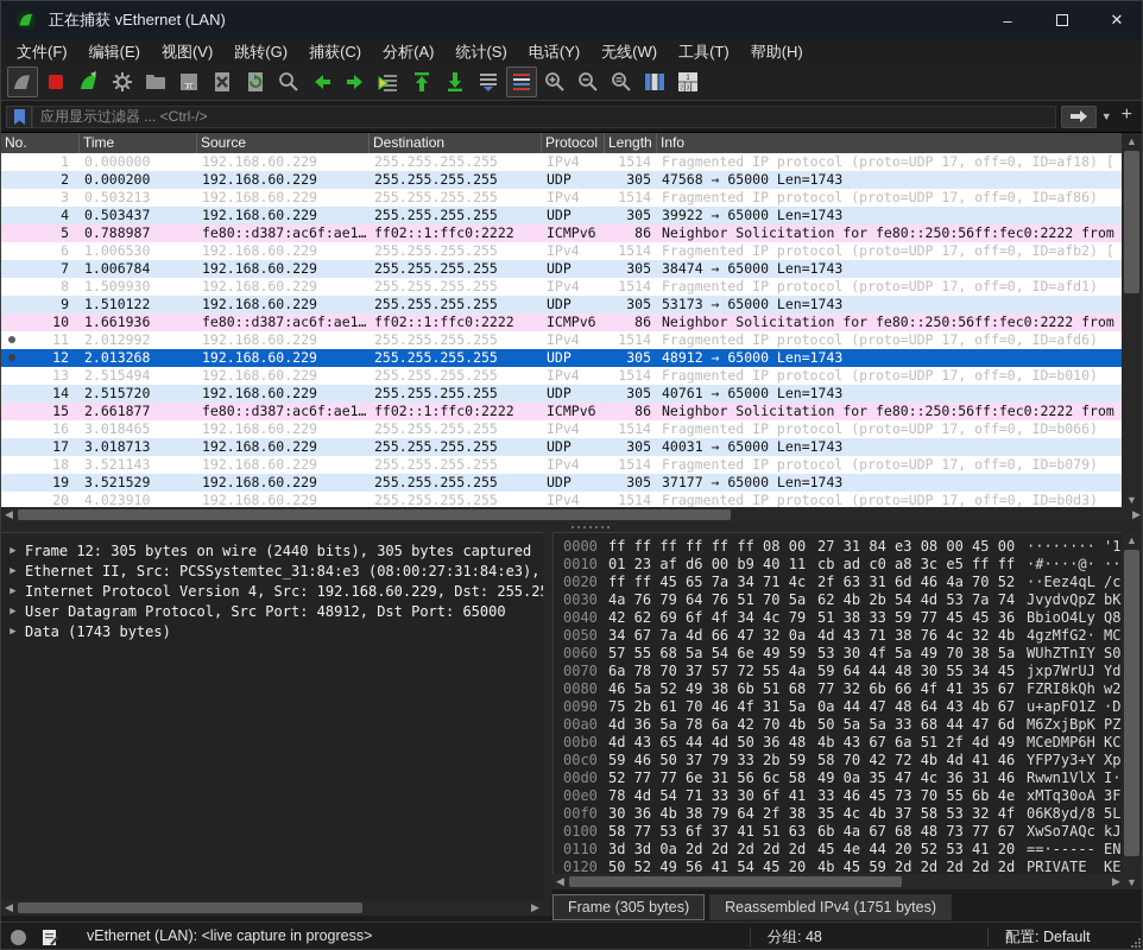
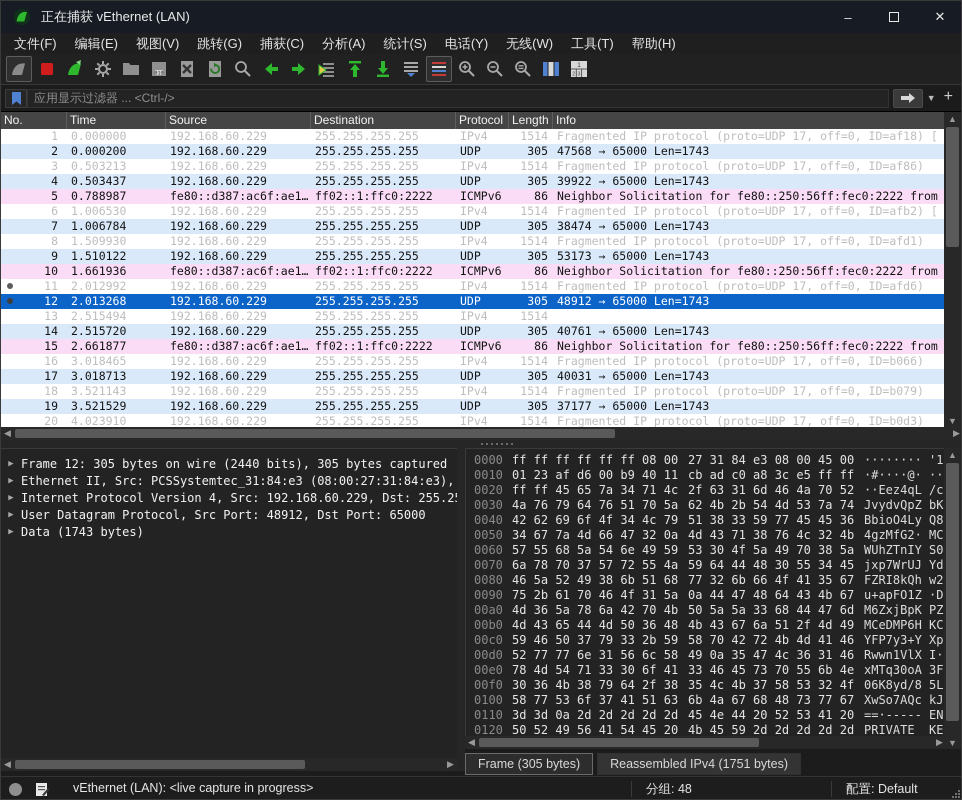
  正在捕获 vEthernet (LAN)
  –
  ✕
  文件(F)
  编辑(E)
  视图(V)
  跳转(G)
  捕获(C)
  分析(A)
  统计(S)
  电话(Y)
  无线(W)
  工具(T)
  帮助(H)
  应用显示过滤器 ... <Ctrl-/>
  ▼
  +
  No.
  Time
  Source
  Destination
  Protocol
  Length
  Info
  1
  0.000000
  192.168.60.229
  255.255.255.255
  IPv4
  1514
  Fragmented IP protocol (proto=UDP 17, off=0, ID=af18) [
  2
  0.000200
  192.168.60.229
  255.255.255.255
  UDP
  305
  47568 → 65000 Len=1743
  3
  0.503213
  192.168.60.229
  255.255.255.255
  IPv4
  1514
  Fragmented IP protocol (proto=UDP 17, off=0, ID=af86)
  4
  0.503437
  192.168.60.229
  255.255.255.255
  UDP
  305
  39922 → 65000 Len=1743
  5
  0.788987
  fe80::d387:ac6f:ae1…
  ff02::1:ffc0:2222
  ICMPv6
  86
  Neighbor Solicitation for fe80::250:56ff:fec0:2222 from
  6
  1.006530
  192.168.60.229
  255.255.255.255
  IPv4
  1514
  Fragmented IP protocol (proto=UDP 17, off=0, ID=afb2) [
  7
  1.006784
  192.168.60.229
  255.255.255.255
  UDP
  305
  38474 → 65000 Len=1743
  8
  1.509930
  192.168.60.229
  255.255.255.255
  IPv4
  1514
  Fragmented IP protocol (proto=UDP 17, off=0, ID=afd1)
  9
  1.510122
  192.168.60.229
  255.255.255.255
  UDP
  305
  53173 → 65000 Len=1743
  10
  1.661936
  fe80::d387:ac6f:ae1…
  ff02::1:ffc0:2222
  ICMPv6
  86
  Neighbor Solicitation for fe80::250:56ff:fec0:2222 from
  11
  2.012992
  192.168.60.229
  255.255.255.255
  IPv4
  1514
  Fragmented IP protocol (proto=UDP 17, off=0, ID=afd6)
  12
  2.013268
  192.168.60.229
  255.255.255.255
  UDP
  305
  48912 → 65000 Len=1743
  13
  2.515494
  192.168.60.229
  255.255.255.255
  IPv4
  1514
- Fragmented IP protocol (proto=UDP 17, off=0, ID=b010)
  14
  2.515720
  192.168.60.229
  255.255.255.255
  UDP
  305
  40761 → 65000 Len=1743
  15
  2.661877
  fe80::d387:ac6f:ae1…
  ff02::1:ffc0:2222
  ICMPv6
  86
  Neighbor Solicitation for fe80::250:56ff:fec0:2222 from
  16
  3.018465
  192.168.60.229
  255.255.255.255
  IPv4
  1514
  Fragmented IP protocol (proto=UDP 17, off=0, ID=b066)
  17
  3.018713
  192.168.60.229
  255.255.255.255
  UDP
  305
  40031 → 65000 Len=1743
  18
  3.521143
  192.168.60.229
  255.255.255.255
  IPv4
  1514
  Fragmented IP protocol (proto=UDP 17, off=0, ID=b079)
  19
  3.521529
  192.168.60.229
  255.255.255.255
  UDP
  305
  37177 → 65000 Len=1743
  20
  4.023910
  192.168.60.229
  255.255.255.255
  IPv4
  1514
  Fragmented IP protocol (proto=UDP 17, off=0, ID=b0d3)
  ▲
  ▼
  ◀
  ▶
  ▶
  Frame 12: 305 bytes on wire (2440 bits), 305 bytes captured
  ▶
  Ethernet II, Src: PCSSystemtec_31:84:e3 (08:00:27:31:84:e3),
  ▶
  Internet Protocol Version 4, Src: 192.168.60.229, Dst: 255.2
  ▶
  User Datagram Protocol, Src Port: 48912, Dst Port: 65000
  ▶
  Data (1743 bytes)
  ◀
  ▶
  0000
  ff ff ff ff ff ff 08 00
  27 31 84 e3 08 00 45 00
  ········ '1
  0010
  01 23 af d6 00 b9 40 11
  cb ad c0 a8 3c e5 ff ff
  ·#····@· ··
  0020
  ff ff 45 65 7a 34 71 4c
  2f 63 31 6d 46 4a 70 52
  ··Eez4qL /c
  0030
  4a 76 79 64 76 51 70 5a
  62 4b 2b 54 4d 53 7a 74
  JvydvQpZ bK
  0040
  42 62 69 6f 4f 34 4c 79
  51 38 33 59 77 45 45 36
  BbioO4Ly Q8
  0050
  34 67 7a 4d 66 47 32 0a
  4d 43 71 38 76 4c 32 4b
  4gzMfG2· MC
  0060
  57 55 68 5a 54 6e 49 59
  53 30 4f 5a 49 70 38 5a
  WUhZTnIY S0
  0070
  6a 78 70 37 57 72 55 4a
  59 64 44 48 30 55 34 45
  jxp7WrUJ Yd
  0080
  46 5a 52 49 38 6b 51 68
  77 32 6b 66 4f 41 35 67
  FZRI8kQh w2
  0090
  75 2b 61 70 46 4f 31 5a
  0a 44 47 48 64 43 4b 67
  u+apFO1Z ·D
  00a0
  4d 36 5a 78 6a 42 70 4b
  50 5a 5a 33 68 44 47 6d
  M6ZxjBpK PZ
  00b0
  4d 43 65 44 4d 50 36 48
  4b 43 67 6a 51 2f 4d 49
  MCeDMP6H KC
  00c0
  59 46 50 37 79 33 2b 59
  58 70 42 72 4b 4d 41 46
  YFP7y3+Y Xp
  00d0
  52 77 77 6e 31 56 6c 58
  49 0a 35 47 4c 36 31 46
  Rwwn1VlX I·
  00e0
  78 4d 54 71 33 30 6f 41
  33 46 45 73 70 55 6b 4e
  xMTq30oA 3F
  00f0
  30 36 4b 38 79 64 2f 38
  35 4c 4b 37 58 53 32 4f
  06K8yd/8 5L
  0100
  58 77 53 6f 37 41 51 63
  6b 4a 67 68 48 73 77 67
  XwSo7AQc kJ
  0110
  3d 3d 0a 2d 2d 2d 2d 2d
  45 4e 44 20 52 53 41 20
  ==·----- EN
  0120
  50 52 49 56 41 54 45 20
  4b 45 59 2d 2d 2d 2d 2d
  PRIVATE KE
  ▲
  ▼
  ◀
  ▶
  Frame (305 bytes)
  Reassembled IPv4 (1751 bytes)
  vEthernet (LAN): <live capture in progress>
  分组: 48
  配置: Default
